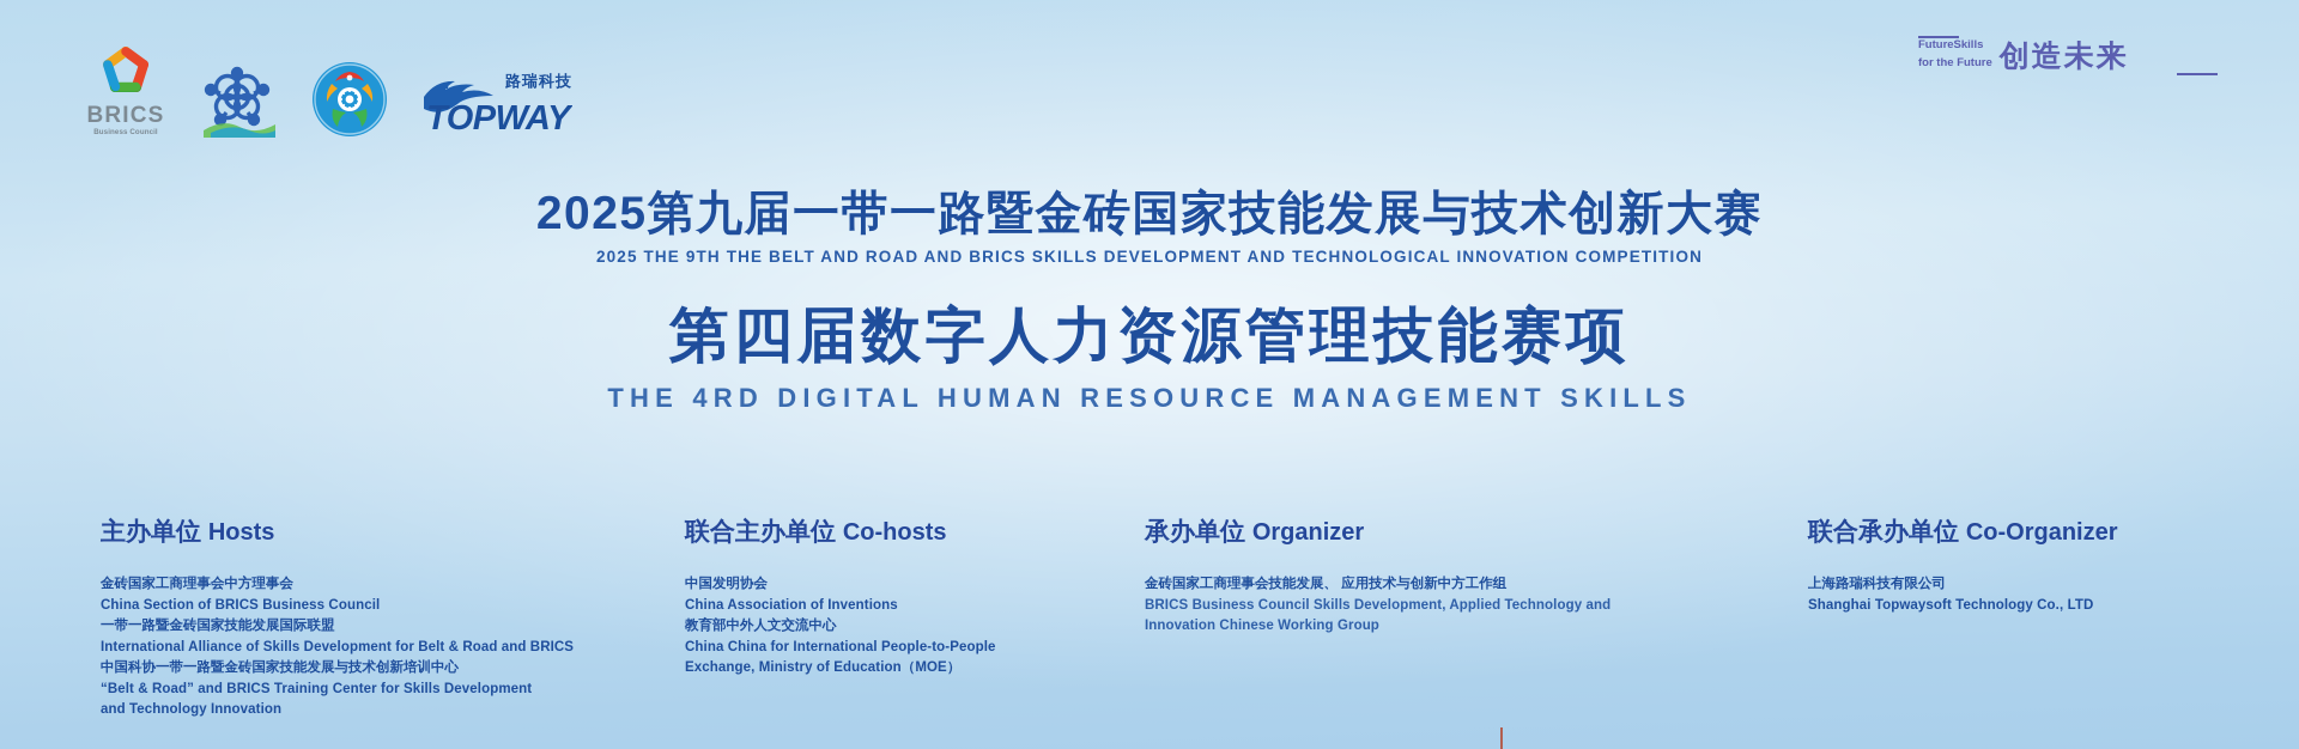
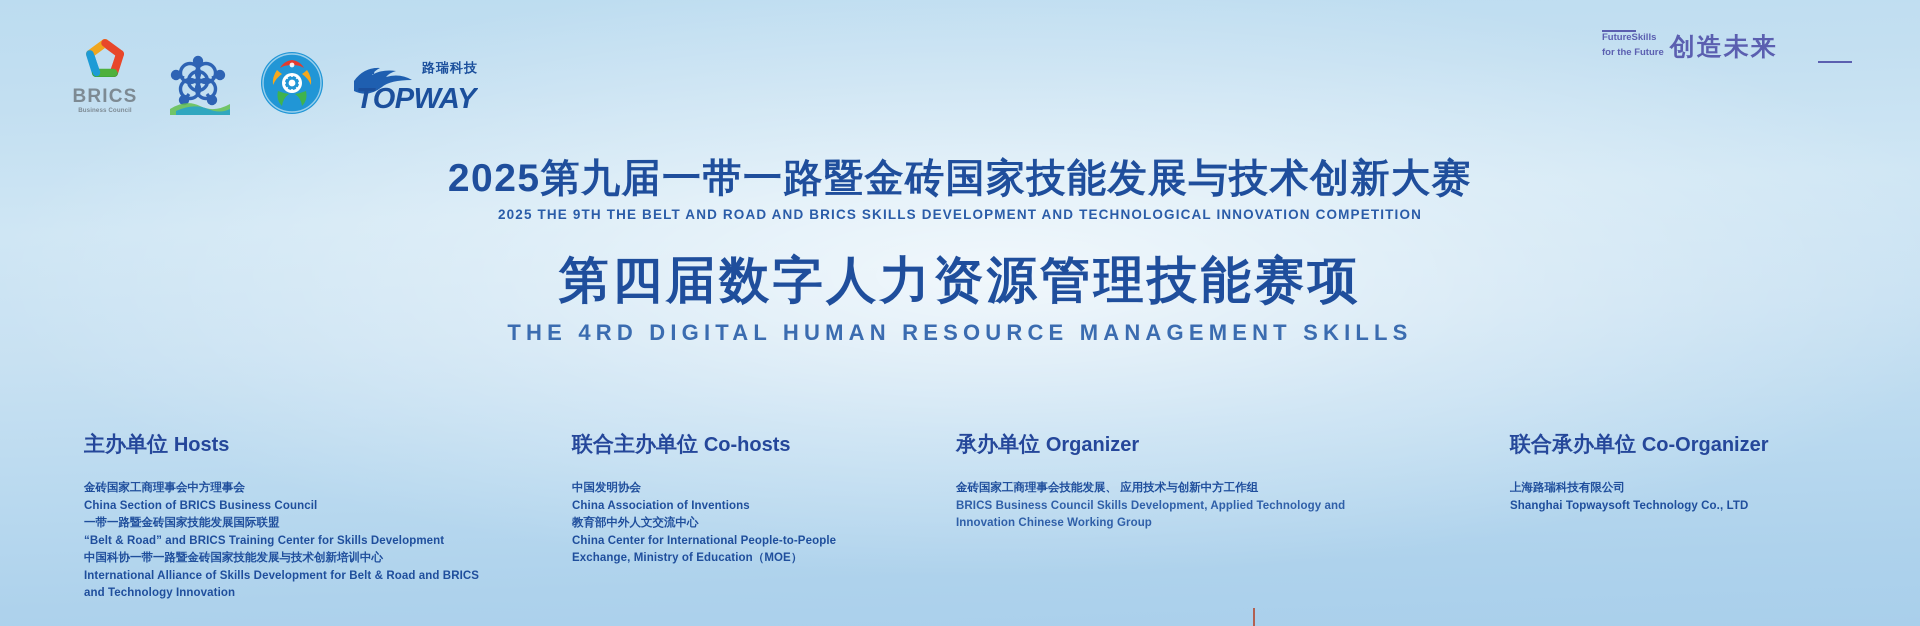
  BRICS
  TOPWAY
  路瑞科技
  FutureSkills
  for the Future
  创造未来
  2025第九届一带一路暨金砖国家技能发展与技术创新大赛
  2025 THE 9TH THE BELT AND ROAD AND BRICS SKILLS DEVELOPMENT AND TECHNOLOGICAL INNOVATION COMPETITION
  第四届数字人力资源管理技能赛项
  THE 4RD DIGITAL HUMAN RESOURCE MANAGEMENT SKILLS
  主办单位 Hosts
  金砖国家工商理事会中方理事会
  China Section of BRICS Business Council
  一带一路暨金砖国家技能发展国际联盟
- International Alliance of Skills Development for Belt & Road and BRICS
+ “Belt & Road” and BRICS Training Center for Skills Development
  中国科协一带一路暨金砖国家技能发展与技术创新培训中心
- “Belt & Road” and BRICS Training Center for Skills Development
+ International Alliance of Skills Development for Belt & Road and BRICS
  and Technology Innovation
  联合主办单位 Co-hosts
  中国发明协会
  China Association of Inventions
  教育部中外人文交流中心
- China China for International People-to-People
+ China Center for International People-to-People
  Exchange, Ministry of Education（MOE）
  承办单位 Organizer
  金砖国家工商理事会技能发展、 应用技术与创新中方工作组
  BRICS Business Council Skills Development, Applied Technology and
  Innovation Chinese Working Group
  联合承办单位 Co-Organizer
  上海路瑞科技有限公司
  Shanghai Topwaysoft Technology Co., LTD
